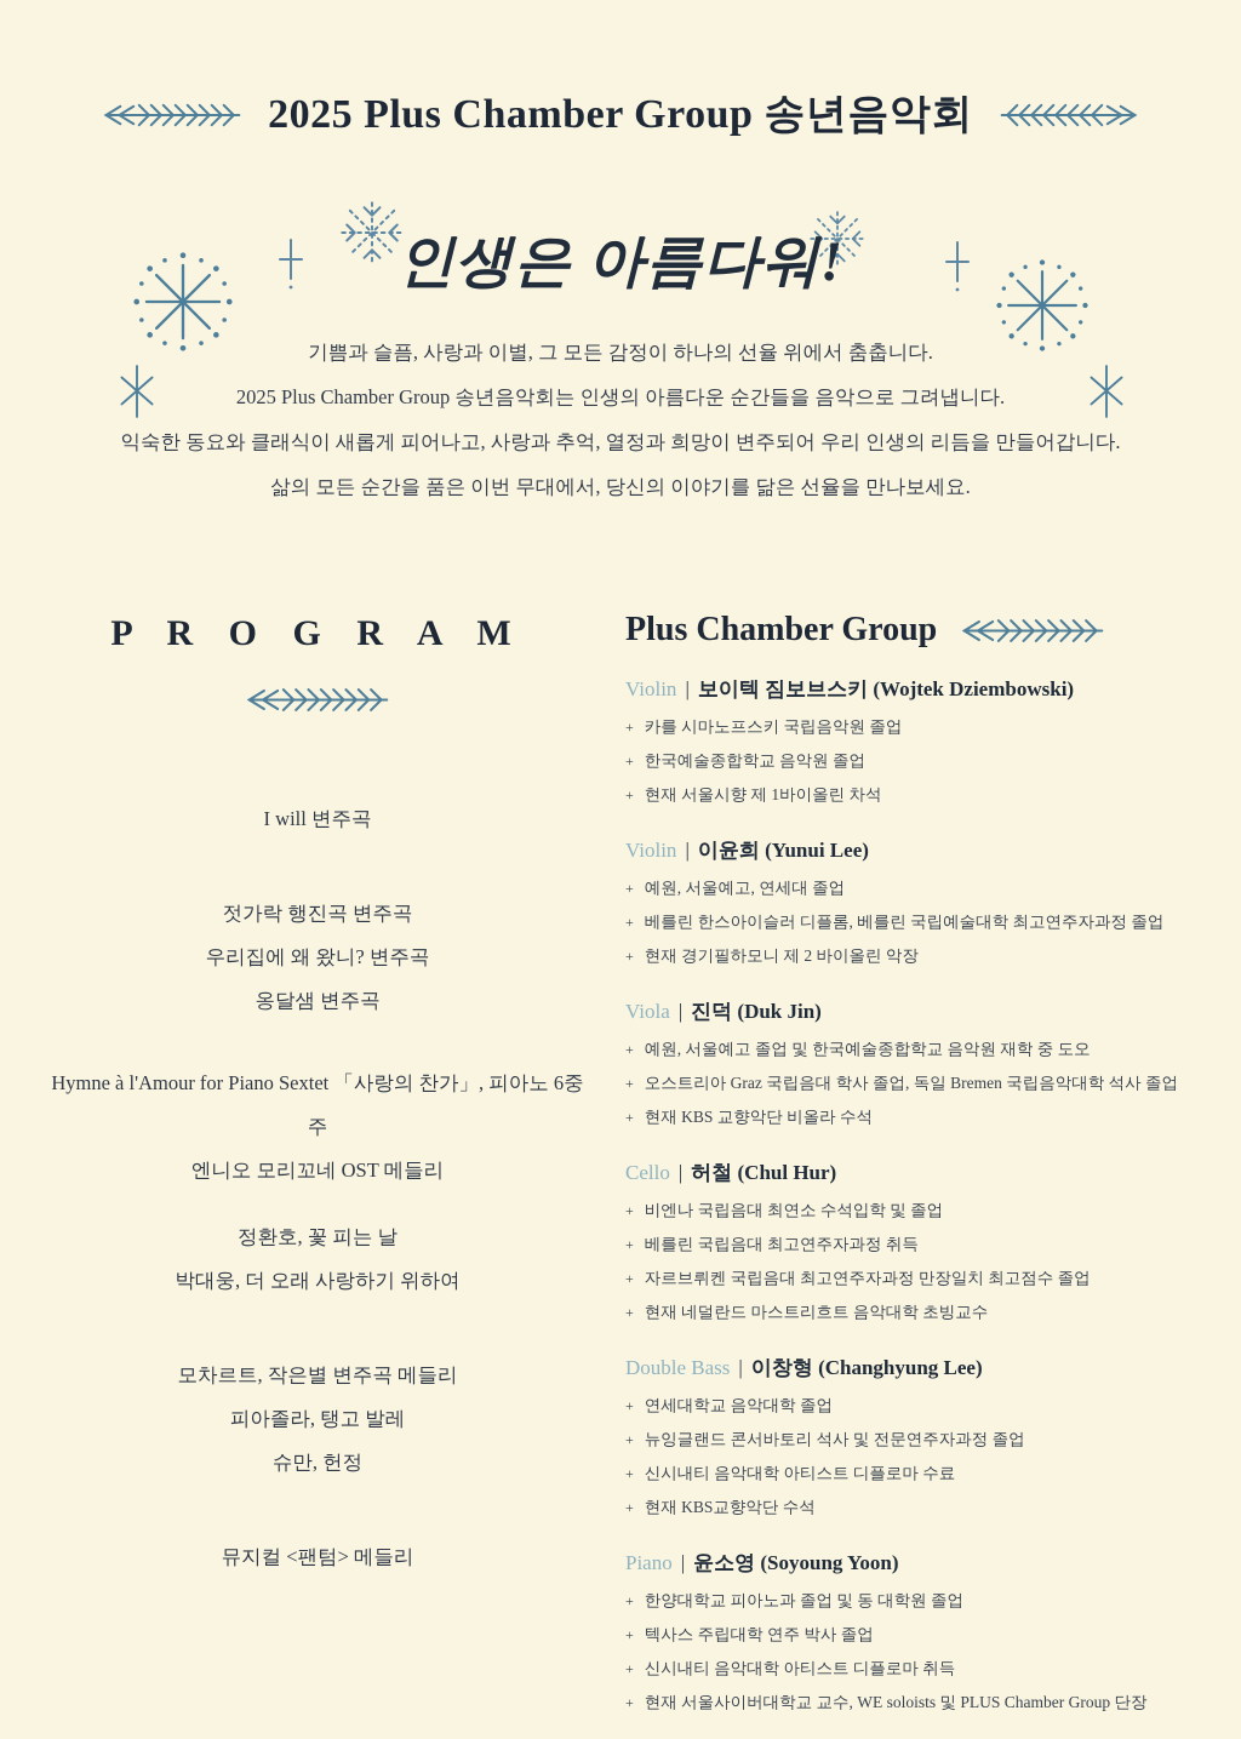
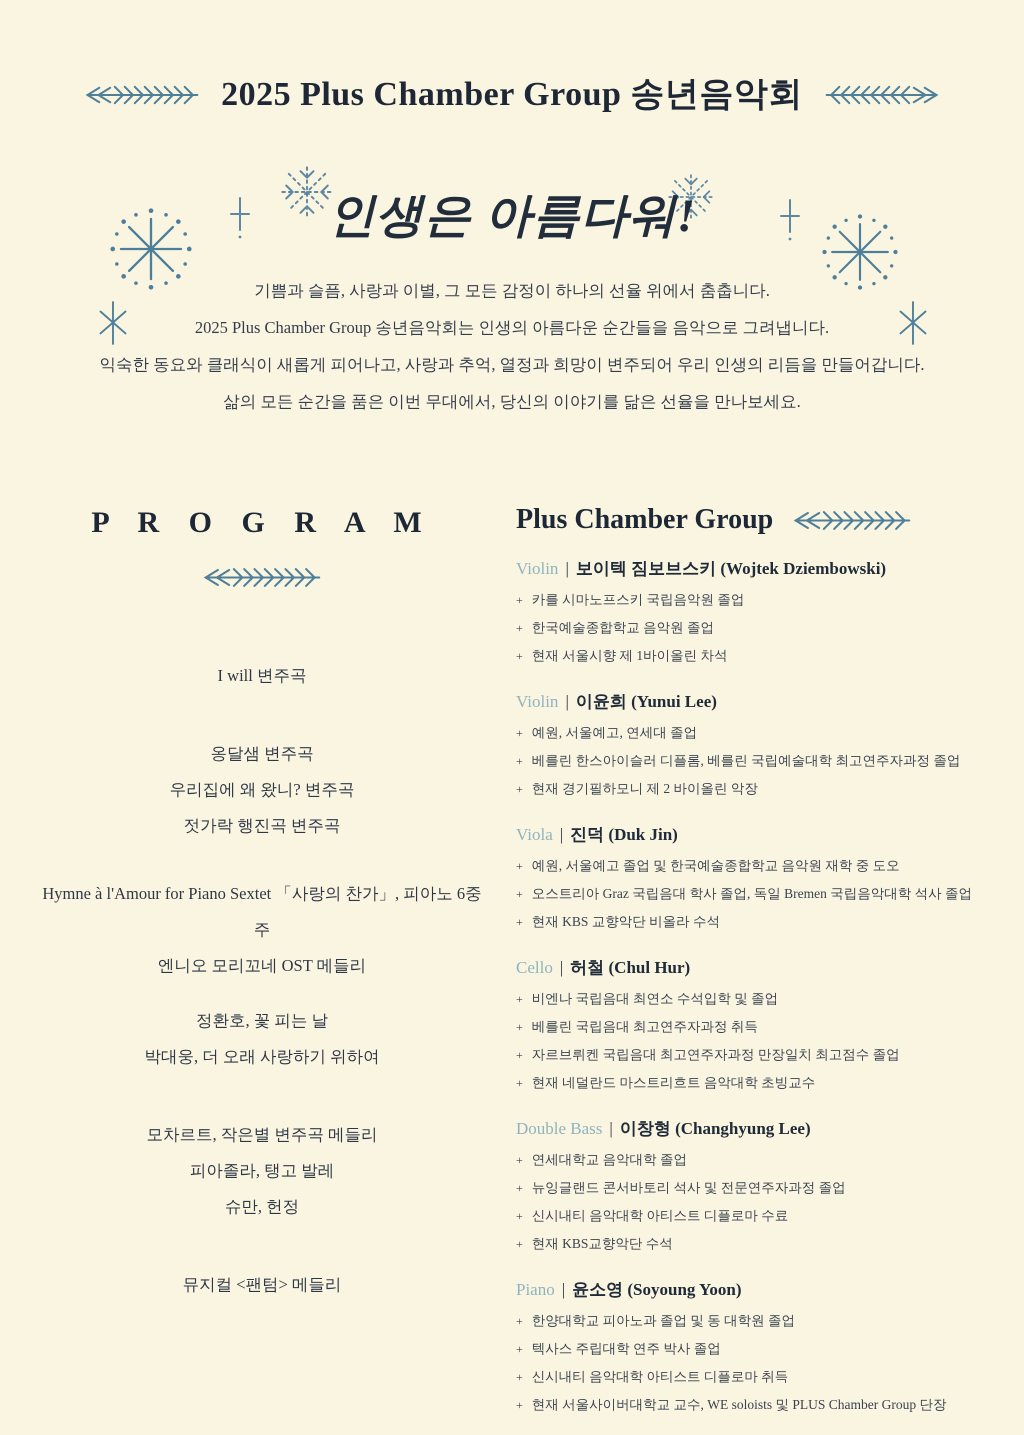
  2025 Plus Chamber Group 송년음악회
  인생은 아름다워!
  기쁨과 슬픔, 사랑과 이별, 그 모든 감정이 하나의 선율 위에서 춤춥니다.
  2025 Plus Chamber Group 송년음악회는 인생의 아름다운 순간들을 음악으로 그려냅니다.
  익숙한 동요와 클래식이 새롭게 피어나고, 사랑과 추억, 열정과 희망이 변주되어 우리 인생의 리듬을 만들어갑니다.
  삶의 모든 순간을 품은 이번 무대에서, 당신의 이야기를 닮은 선율을 만나보세요.
  P R O G R A M
  I will 변주곡
- 젓가락 행진곡 변주곡
+ 옹달샘 변주곡
  우리집에 왜 왔니? 변주곡
- 옹달샘 변주곡
+ 젓가락 행진곡 변주곡
  Hymne à l'Amour for Piano Sextet 「사랑의 찬가」, 피아노 6중주
  엔니오 모리꼬네 OST 메들리
  정환호, 꽃 피는 날
  박대웅, 더 오래 사랑하기 위하여
  모차르트, 작은별 변주곡 메들리
  피아졸라, 탱고 발레
  슈만, 헌정
  뮤지컬 <팬텀> 메들리
  Plus Chamber Group
  Violin | 보이텍 짐보브스키 (Wojtek Dziembowski)
  +
  카를 시마노프스키 국립음악원 졸업
  +
  한국예술종합학교 음악원 졸업
  +
  현재 서울시향 제 1바이올린 차석
  Violin | 이윤희 (Yunui Lee)
  +
  예원, 서울예고, 연세대 졸업
  +
  베를린 한스아이슬러 디플롬, 베를린 국립예술대학 최고연주자과정 졸업
  +
  현재 경기필하모니 제 2 바이올린 악장
  Viola | 진덕 (Duk Jin)
  +
  예원, 서울예고 졸업 및 한국예술종합학교 음악원 재학 중 도오
  +
  오스트리아 Graz 국립음대 학사 졸업, 독일 Bremen 국립음악대학 석사 졸업
  +
  현재 KBS 교향악단 비올라 수석
  Cello | 허철 (Chul Hur)
  +
  비엔나 국립음대 최연소 수석입학 및 졸업
  +
  베를린 국립음대 최고연주자과정 취득
  +
  자르브뤼켄 국립음대 최고연주자과정 만장일치 최고점수 졸업
  +
  현재 네덜란드 마스트리흐트 음악대학 초빙교수
  Double Bass | 이창형 (Changhyung Lee)
  +
  연세대학교 음악대학 졸업
  +
  뉴잉글랜드 콘서바토리 석사 및 전문연주자과정 졸업
  +
  신시내티 음악대학 아티스트 디플로마 수료
  +
  현재 KBS교향악단 수석
  Piano | 윤소영 (Soyoung Yoon)
  +
  한양대학교 피아노과 졸업 및 동 대학원 졸업
  +
  텍사스 주립대학 연주 박사 졸업
  +
  신시내티 음악대학 아티스트 디플로마 취득
  +
  현재 서울사이버대학교 교수, WE soloists 및 PLUS Chamber Group 단장
